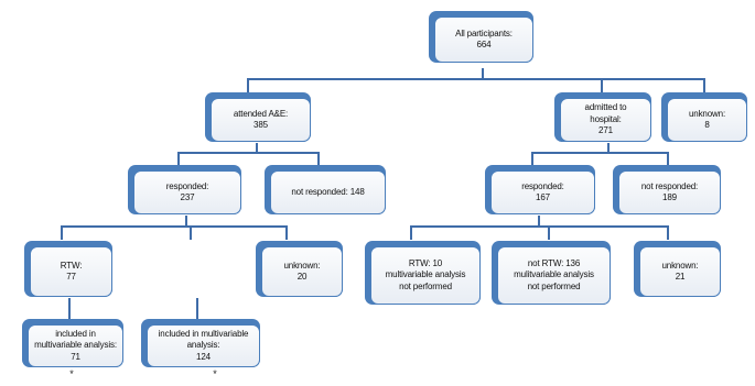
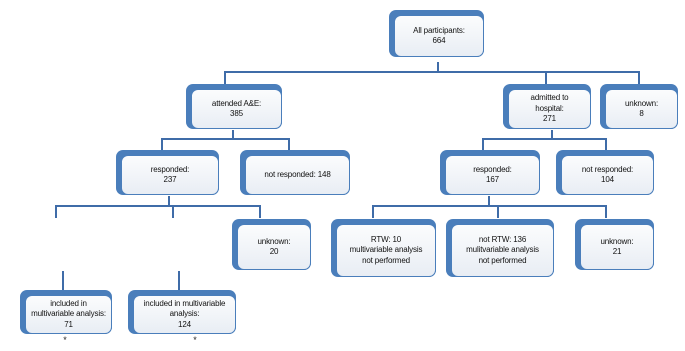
  All participants:
  664
  attended A&E:
  385
  admitted to
  hospital:
  271
  unknown:
  8
  responded:
  237
  not responded: 148
  responded:
  167
  not responded:
- 189
+ 104
- RTW:
- 77
  unknown:
  20
  RTW: 10
  multivariable analysis
  not performed
  not RTW: 136
  mulitvariable analysis
  not performed
  unknown:
  21
  included in
  multivariable analysis:
  71
  included in multivariable
  analysis:
  124
  *
  *
